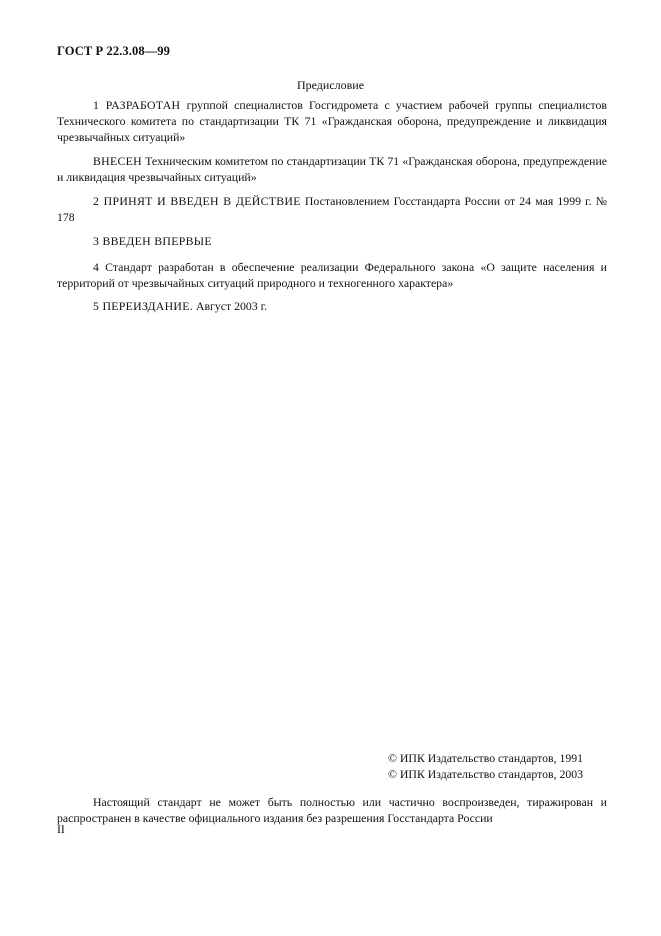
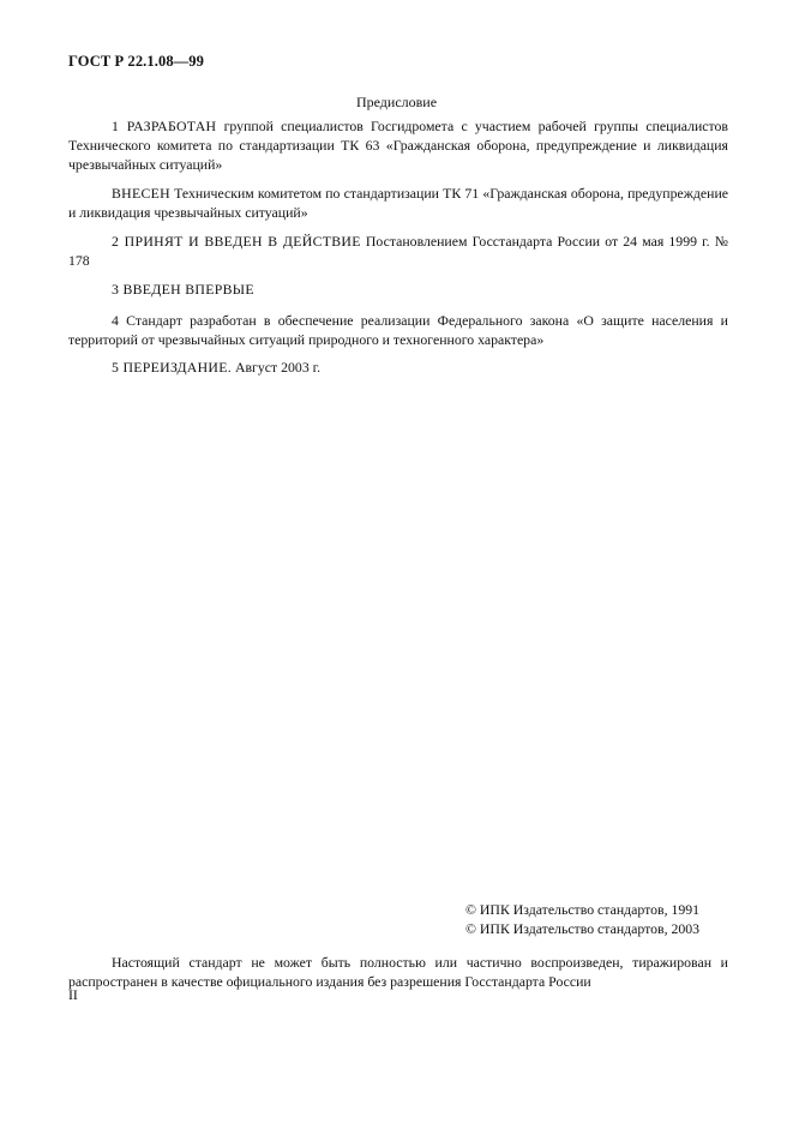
- ГОСТ Р 22.3.08—99
+ ГОСТ Р 22.1.08—99
  Предисловие
- 1 РАЗРАБОТАН группой специалистов Госгидромета с участием рабочей группы специалистов Технического комитета по стандартизации ТК 71 «Гражданская оборона, предупреждение и ликвидация чрезвычайных ситуаций»
+ 1 РАЗРАБОТАН группой специалистов Госгидромета с участием рабочей группы специалистов Технического комитета по стандартизации ТК 63 «Гражданская оборона, предупреждение и ликвидация чрезвычайных ситуаций»
  ВНЕСЕН Техническим комитетом по стандартизации ТК 71 «Гражданская оборона, предупреждение и ликвидация чрезвычайных ситуаций»
  2 ПРИНЯТ И ВВЕДЕН В ДЕЙСТВИЕ Постановлением Госстандарта России от 24 мая 1999 г. № 178
  3 ВВЕДЕН ВПЕРВЫЕ
  4 Стандарт разработан в обеспечение реализации Федерального закона «О защите населения и территорий от чрезвычайных ситуаций природного и техногенного характера»
  5 ПЕРЕИЗДАНИЕ. Август 2003 г.
  © ИПК Издательство стандартов, 1991
  © ИПК Издательство стандартов, 2003
  Настоящий стандарт не может быть полностью или частично воспроизведен, тиражирован и распространен в качестве официального издания без разрешения Госстандарта России
  II
